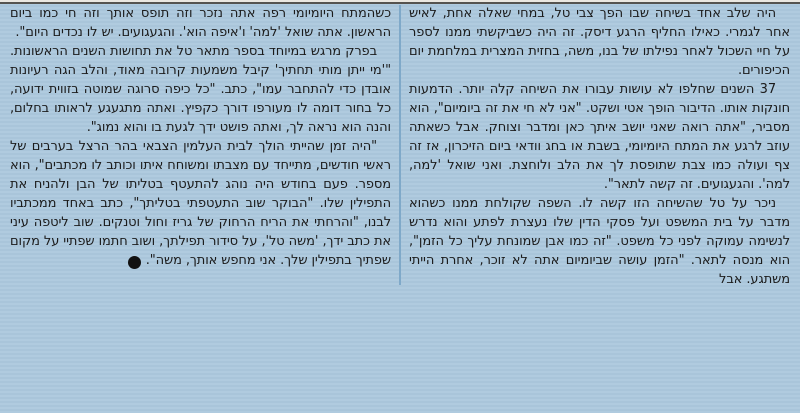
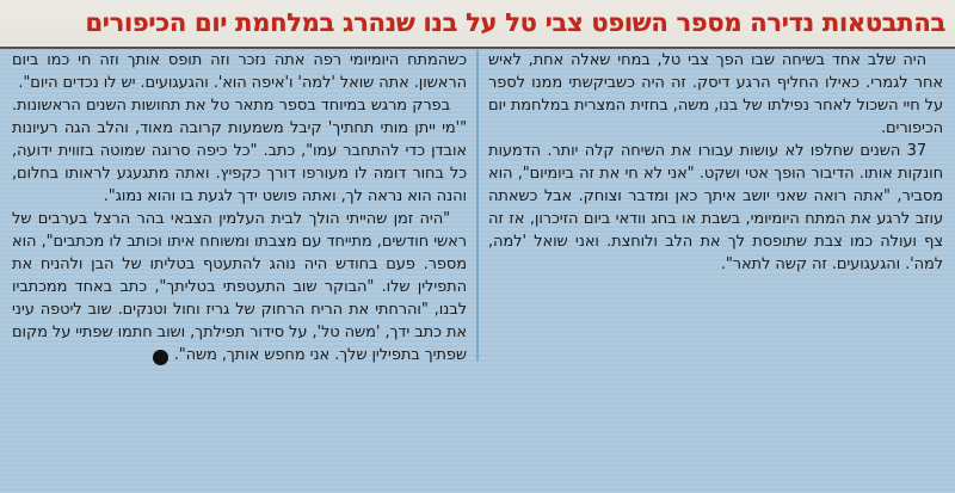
+ בהתבטאות נדירה מספר השופט צבי טל על בנו שנהרג במלחמת יום הכיפורים
  היה שלב אחד בשיחה שבו הפך צבי טל, במחי שאלה אחת, לאיש אחר לגמרי. כאילו החליף הרגע דיסק. זה היה כשביקשתי ממנו לספר על חיי השכול לאחר נפילתו של בנו, משה, בחזית המצרית במלחמת יום הכיפורים.
  37 השנים שחלפו לא עושות עבורו את השיחה קלה יותר. הדמעות חונקות אותו. הדיבור הופך אטי ושקט. "אני לא חי את זה ביומיום", הוא מסביר, "אתה רואה שאני יושב איתך כאן ומדבר וצוחק. אבל כשאתה עוזב לרגע את המתח היומיומי, בשבת או בחג וודאי ביום הזיכרון, אז זה צף ועולה כמו צבת שתופסת לך את הלב ולוחצת. ואני שואל 'למה, למה'. והגעגועים. זה קשה לתאר".
- ניכר על טל שהשיחה הזו קשה לו. השפה שקולחת ממנו כשהוא מדבר על בית המשפט ועל פסקי הדין שלו נעצרת לפתע והוא נדרש לנשימה עמוקה לפני כל משפט. "זה כמו אבן שמונחת עליך כל הזמן", הוא מנסה לתאר. "הזמן עושה שביומיום אתה לא זוכר, אחרת הייתי משתגע. אבל
  כשהמתח היומיומי רפה אתה נזכר וזה תופס אותך וזה חי כמו ביום הראשון. אתה שואל 'למה' ו'איפה הוא'. והגעגועים. יש לו נכדים היום".
  בפרק מרגש במיוחד בספר מתאר טל את תחושות השנים הראשונות. "'מי ייתן מותי תחתיך' קיבל משמעות קרובה מאוד, והלב הגה רעיונות אובדן כדי להתחבר עמו", כתב. "כל כיפה סרוגה שמוטה בזווית ידועה, כל בחור דומה לו מעורפו דורך כקפיץ. ואתה מתגעגע לראותו בחלום, והנה הוא נראה לך, ואתה פושט ידך לגעת בו והוא נמוג".
  "היה זמן שהייתי הולך לבית העלמין הצבאי בהר הרצל בערבים של ראשי חודשים, מתייחד עם מצבתו ומשוחח איתו וכותב לו מכתבים", הוא מספר. פעם בחודש היה נוהג להתעטף בטליתו של הבן ולהניח את התפילין שלו. "הבוקר שוב התעטפתי בטליתך", כתב באחד ממכתביו לבנו, "והרחתי את הריח הרחוק של גריז וחול וטנקים. שוב ליטפה עיני את כתב ידך, 'משה טל', על סידור תפילתך, ושוב חתמו שפתיי על מקום שפתיך בתפילין שלך. אני מחפש אותך, משה".
